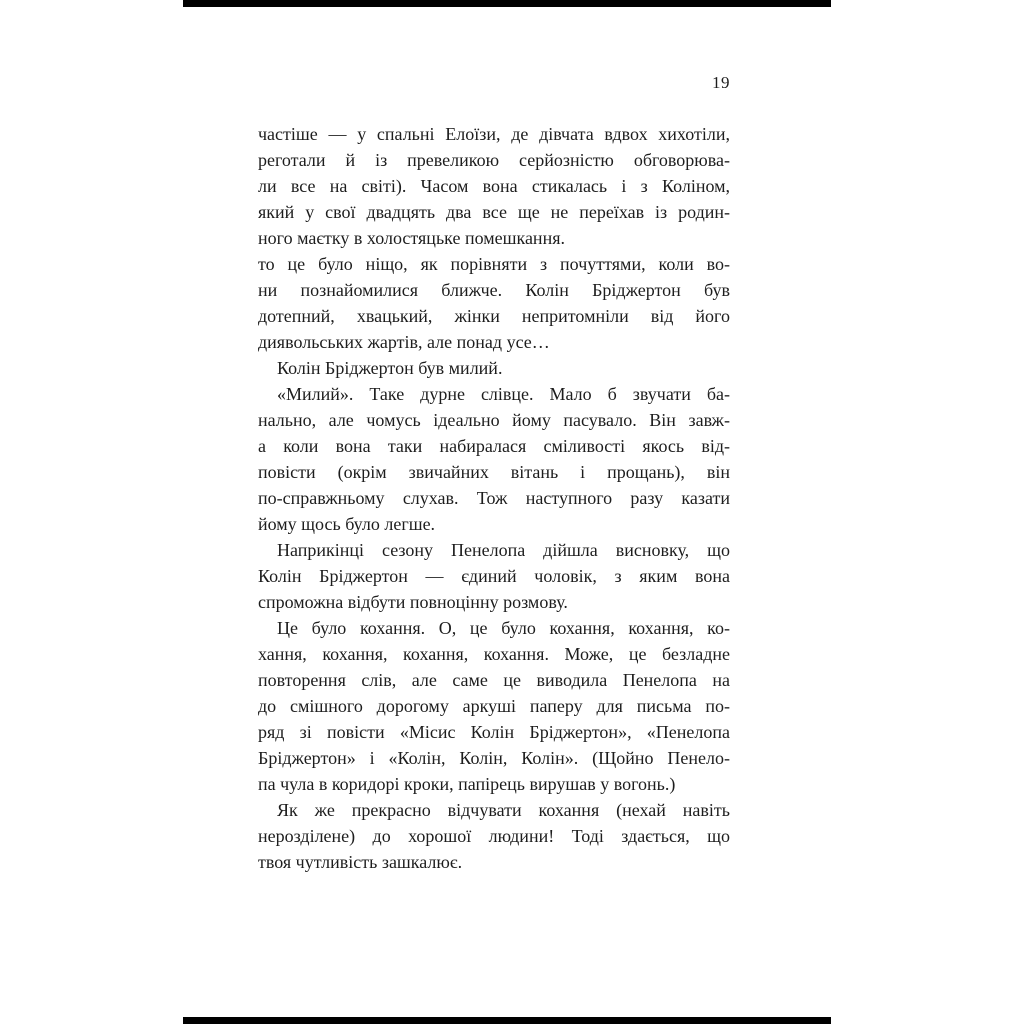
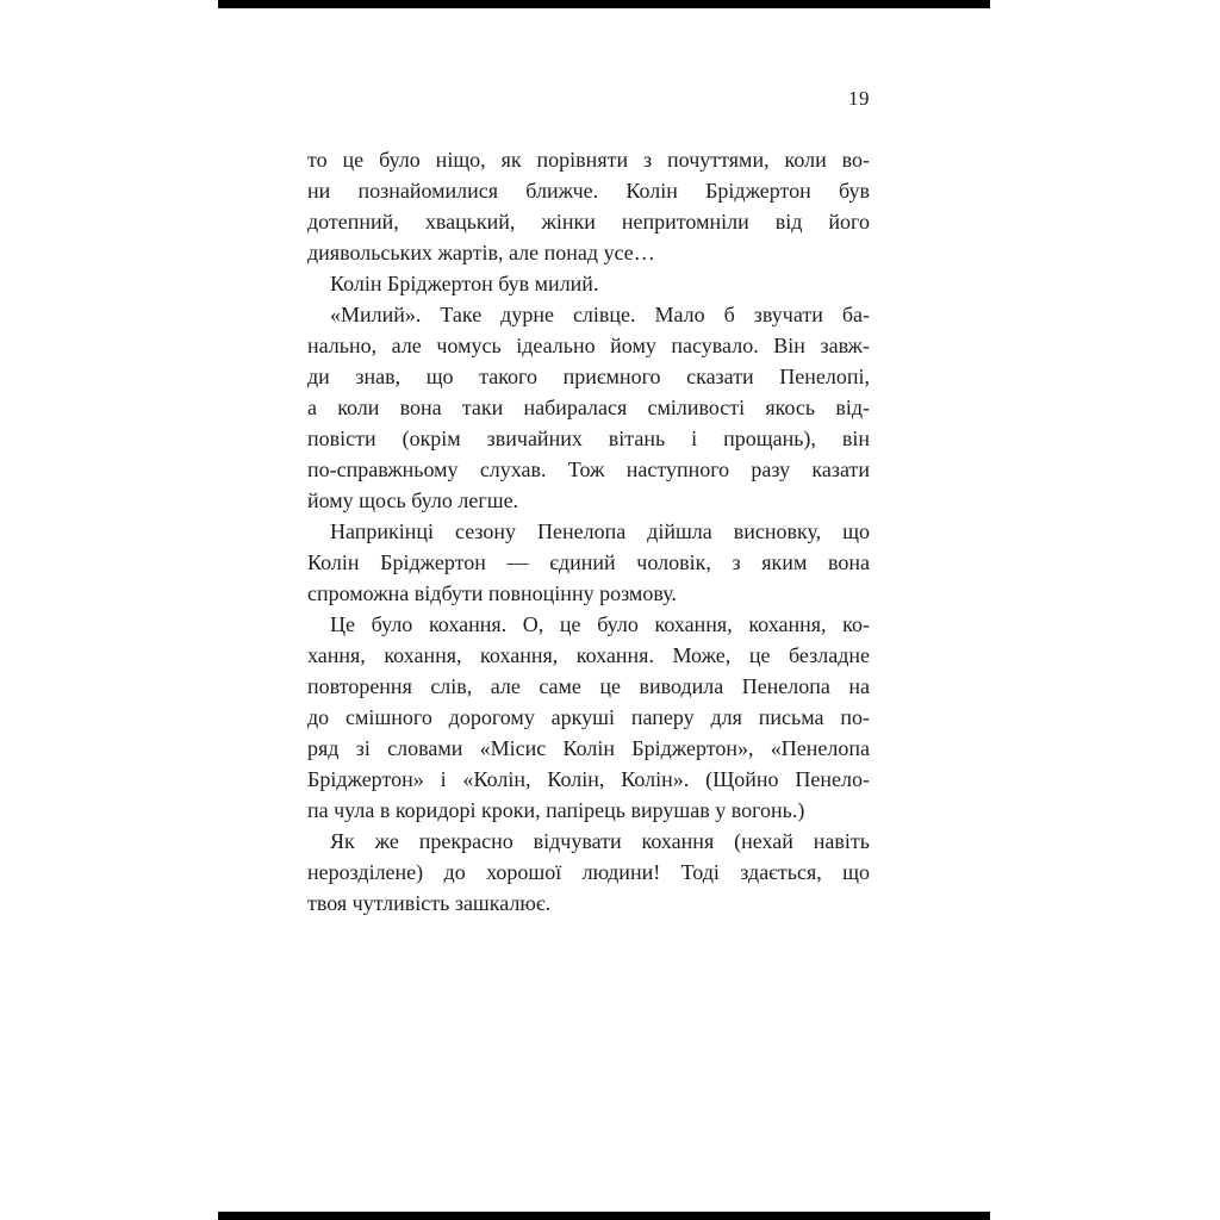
  19
- частіше — у спальні Елоїзи, де дівчата вдвох хихотіли,
- реготали й із превеликою серйозністю обговорюва-
- ли все на світі). Часом вона стикалась і з Коліном,
- який у свої двадцять два все ще не переїхав із родин-
- ного маєтку в холостяцьке помешкання.
  то це було ніщо, як порівняти з почуттями, коли во-
  ни познайомилися ближче. Колін Бріджертон був
  дотепний, хвацький, жінки непритомніли від його
  диявольських жартів, але понад усе…
  Колін Бріджертон був милий.
  «Милий». Таке дурне слівце. Мало б звучати ба-
  нально, але чомусь ідеально йому пасувало. Він завж-
+ ди знав, що такого приємного сказати Пенелопі,
  а коли вона таки набиралася сміливості якось від-
  повісти (окрім звичайних вітань і прощань), він
  по-справжньому слухав. Тож наступного разу казати
  йому щось було легше.
  Наприкінці сезону Пенелопа дійшла висновку, що
  Колін Бріджертон — єдиний чоловік, з яким вона
  спроможна відбути повноцінну розмову.
  Це було кохання. О, це було кохання, кохання, ко-
  хання, кохання, кохання, кохання. Може, це безладне
  повторення слів, але саме це виводила Пенелопа на
  до смішного дорогому аркуші паперу для письма по-
- ряд зі повісти «Місис Колін Бріджертон», «Пенелопа
+ ряд зі словами «Місис Колін Бріджертон», «Пенелопа
  Бріджертон» і «Колін, Колін, Колін». (Щойно Пенело-
  па чула в коридорі кроки, папірець вирушав у вогонь.)
  Як же прекрасно відчувати кохання (нехай навіть
  нерозділене) до хорошої людини! Тоді здається, що
  твоя чутливість зашкалює.
